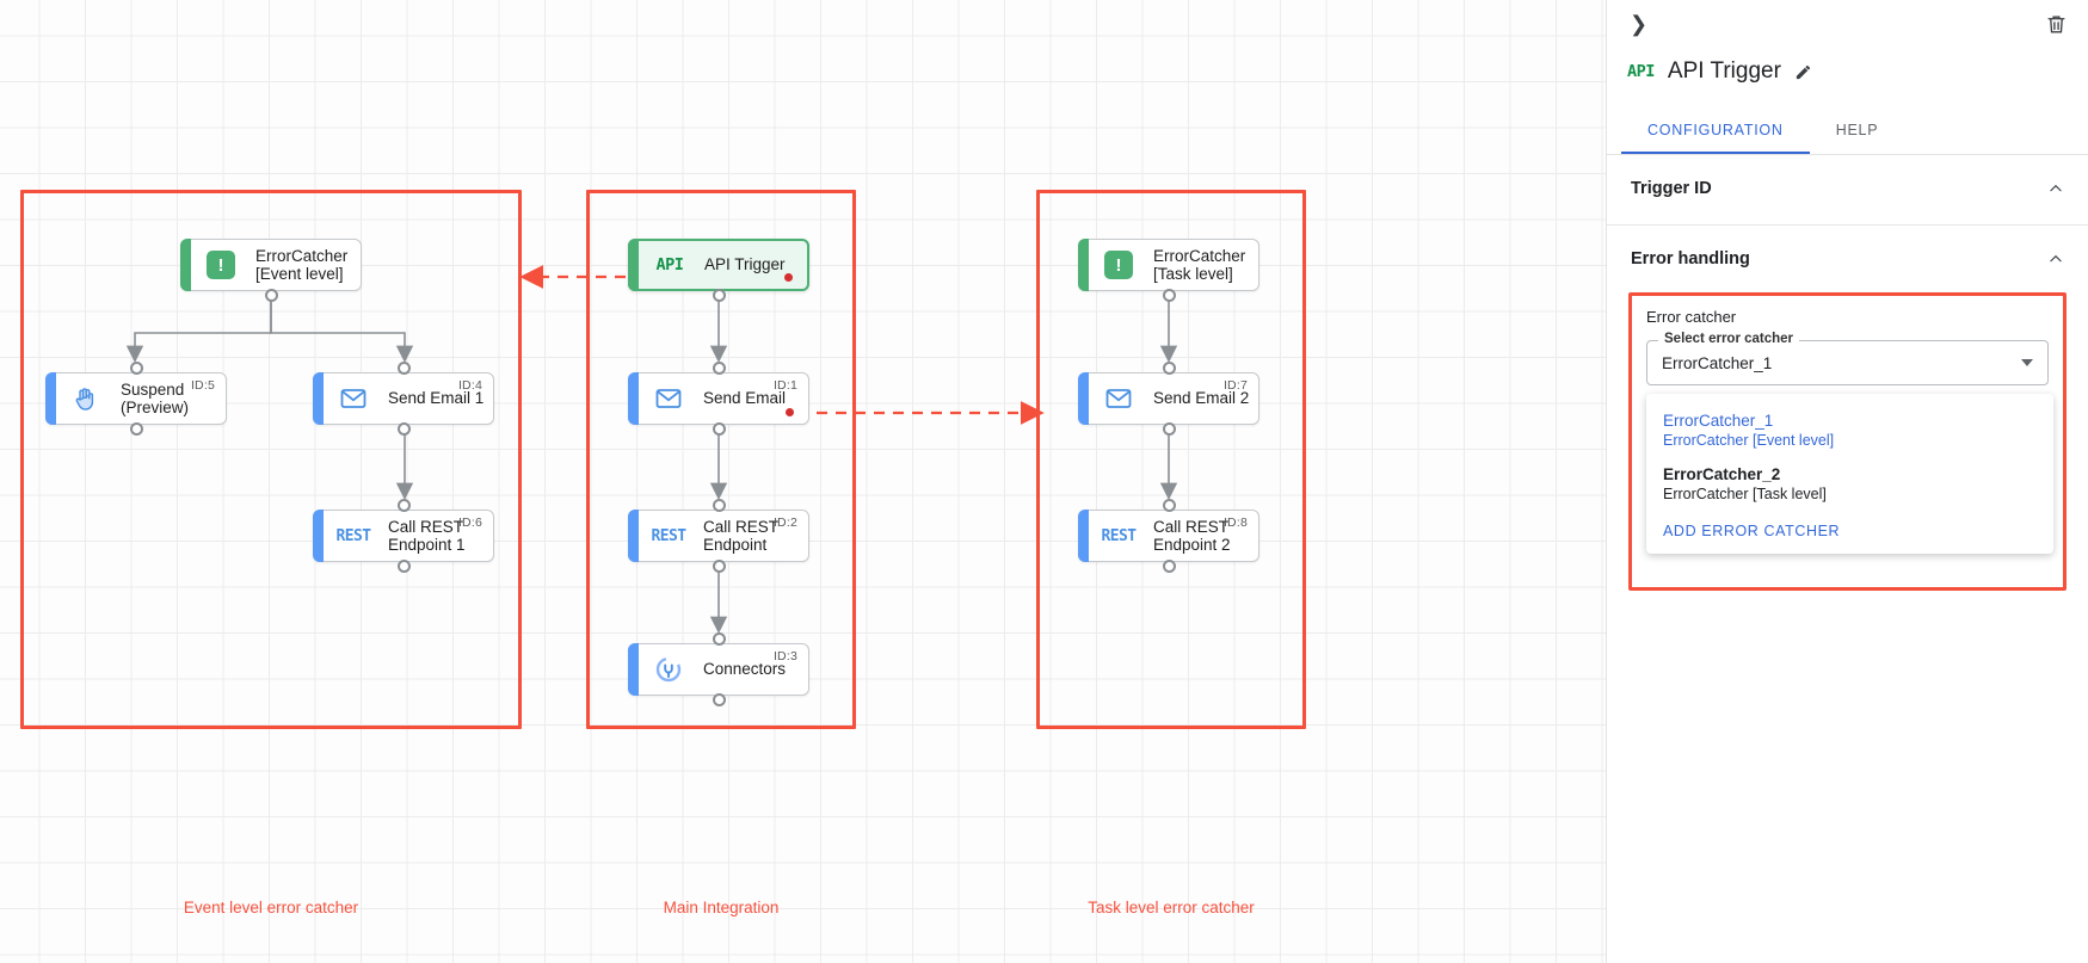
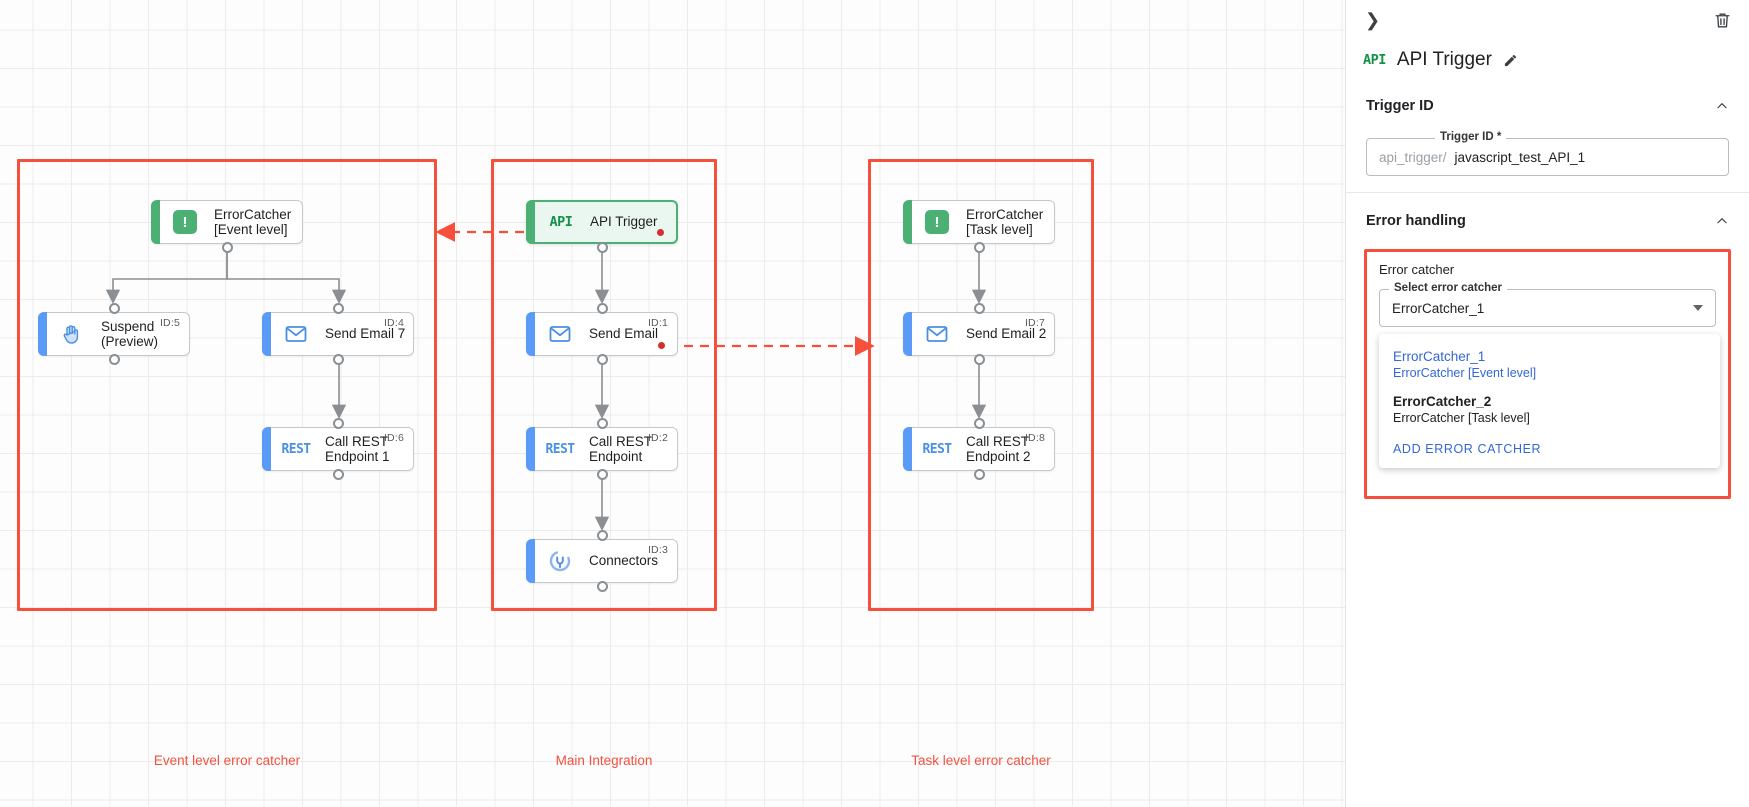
  Event level error catcher
  Main Integration
  Task level error catcher
  !
  ErrorCatcher
  [Event level]
  Suspend
  (Preview)
  ID:5
- Send Email 1
+ Send Email 7
  ID:4
  REST
  Call REST
  Endpoint 1
  ID:6
  API
  API Trigger
  Send Email
  ID:1
  REST
  Call REST
  Endpoint
  ID:2
  Connectors
  ID:3
  !
  ErrorCatcher
  [Task level]
  Send Email 2
  ID:7
  REST
  Call REST
  Endpoint 2
  ID:8
  ❯
  API
  API Trigger
- CONFIGURATION
- HELP
  Trigger ID
+ Trigger ID *
+ api_trigger/
+ javascript_test_API_1
  Error handling
  Error catcher
  Select error catcher
  ErrorCatcher_1
  ErrorCatcher_1
  ErrorCatcher [Event level]
  ErrorCatcher_2
  ErrorCatcher [Task level]
  ADD ERROR CATCHER
